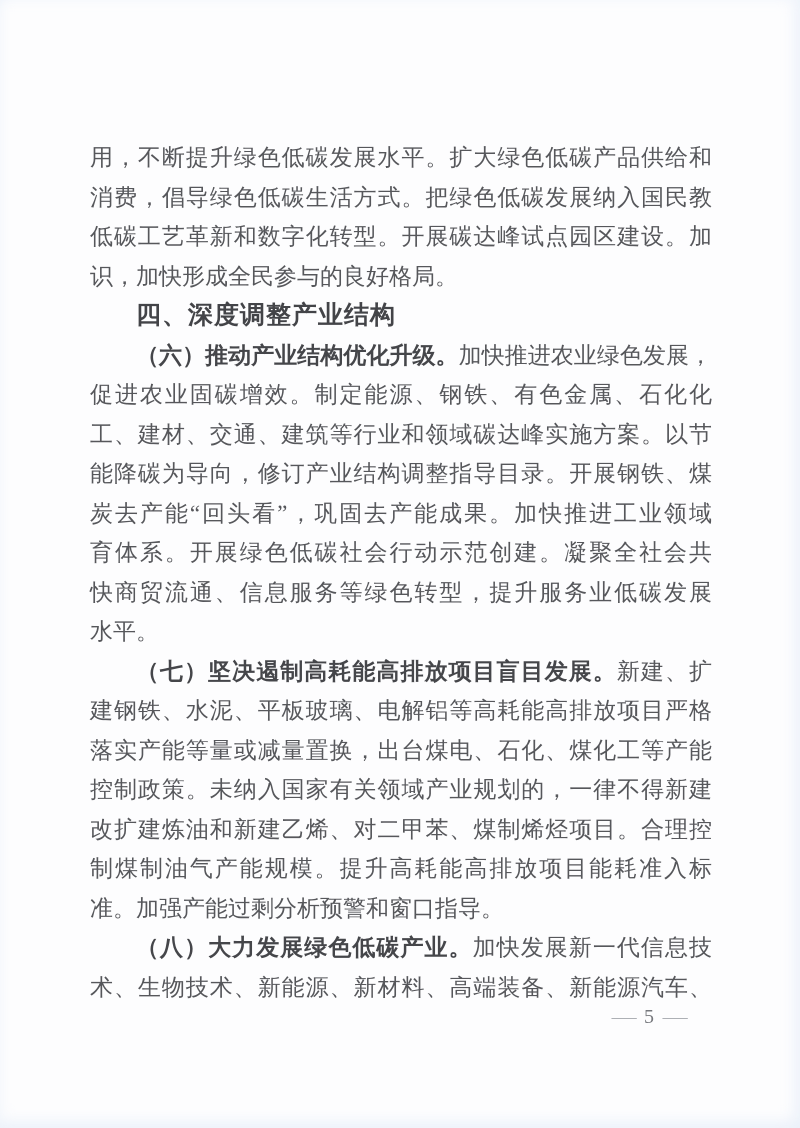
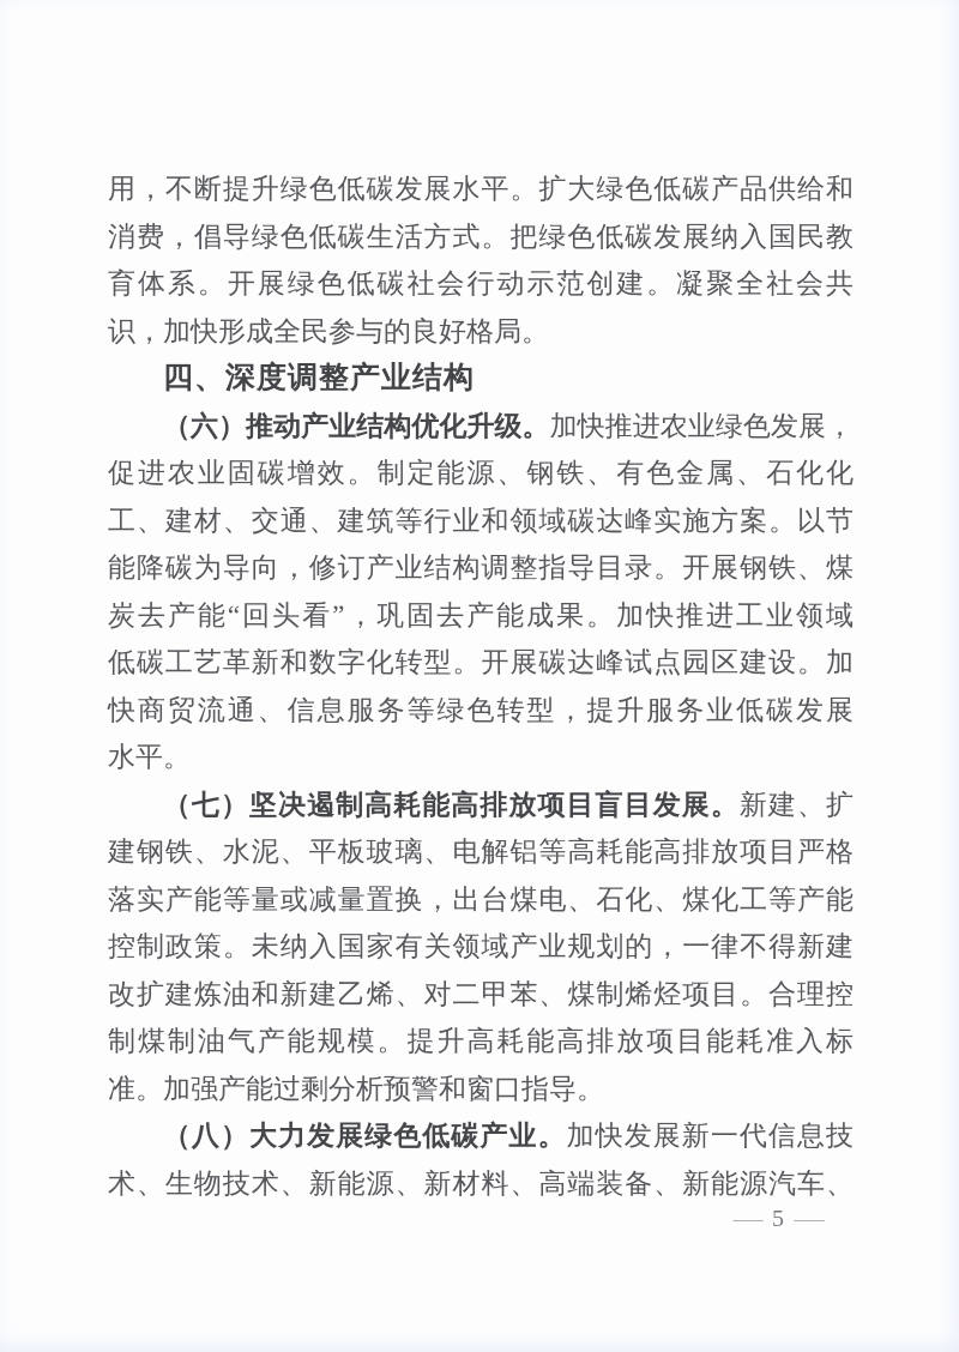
  用，不断提升绿色低碳发展水平。扩大绿色低碳产品供给和
  消费，倡导绿色低碳生活方式。把绿色低碳发展纳入国民教
- 低碳工艺革新和数字化转型。开展碳达峰试点园区建设。加
+ 育体系。开展绿色低碳社会行动示范创建。凝聚全社会共
  识，加快形成全民参与的良好格局。
  四、深度调整产业结构
  （六）推动产业结构优化升级。加快推进农业绿色发展，
  促进农业固碳增效。制定能源、钢铁、有色金属、石化化
  工、建材、交通、建筑等行业和领域碳达峰实施方案。以节
  能降碳为导向，修订产业结构调整指导目录。开展钢铁、煤
  炭去产能“回头看”，巩固去产能成果。加快推进工业领域
- 育体系。开展绿色低碳社会行动示范创建。凝聚全社会共
+ 低碳工艺革新和数字化转型。开展碳达峰试点园区建设。加
  快商贸流通、信息服务等绿色转型，提升服务业低碳发展
  水平。
  （七）坚决遏制高耗能高排放项目盲目发展。新建、扩
  建钢铁、水泥、平板玻璃、电解铝等高耗能高排放项目严格
  落实产能等量或减量置换，出台煤电、石化、煤化工等产能
  控制政策。未纳入国家有关领域产业规划的，一律不得新建
  改扩建炼油和新建乙烯、对二甲苯、煤制烯烃项目。合理控
  制煤制油气产能规模。提升高耗能高排放项目能耗准入标
  准。加强产能过剩分析预警和窗口指导。
  （八）大力发展绿色低碳产业。加快发展新一代信息技
  术、生物技术、新能源、新材料、高端装备、新能源汽车、
  —
  5
  —
